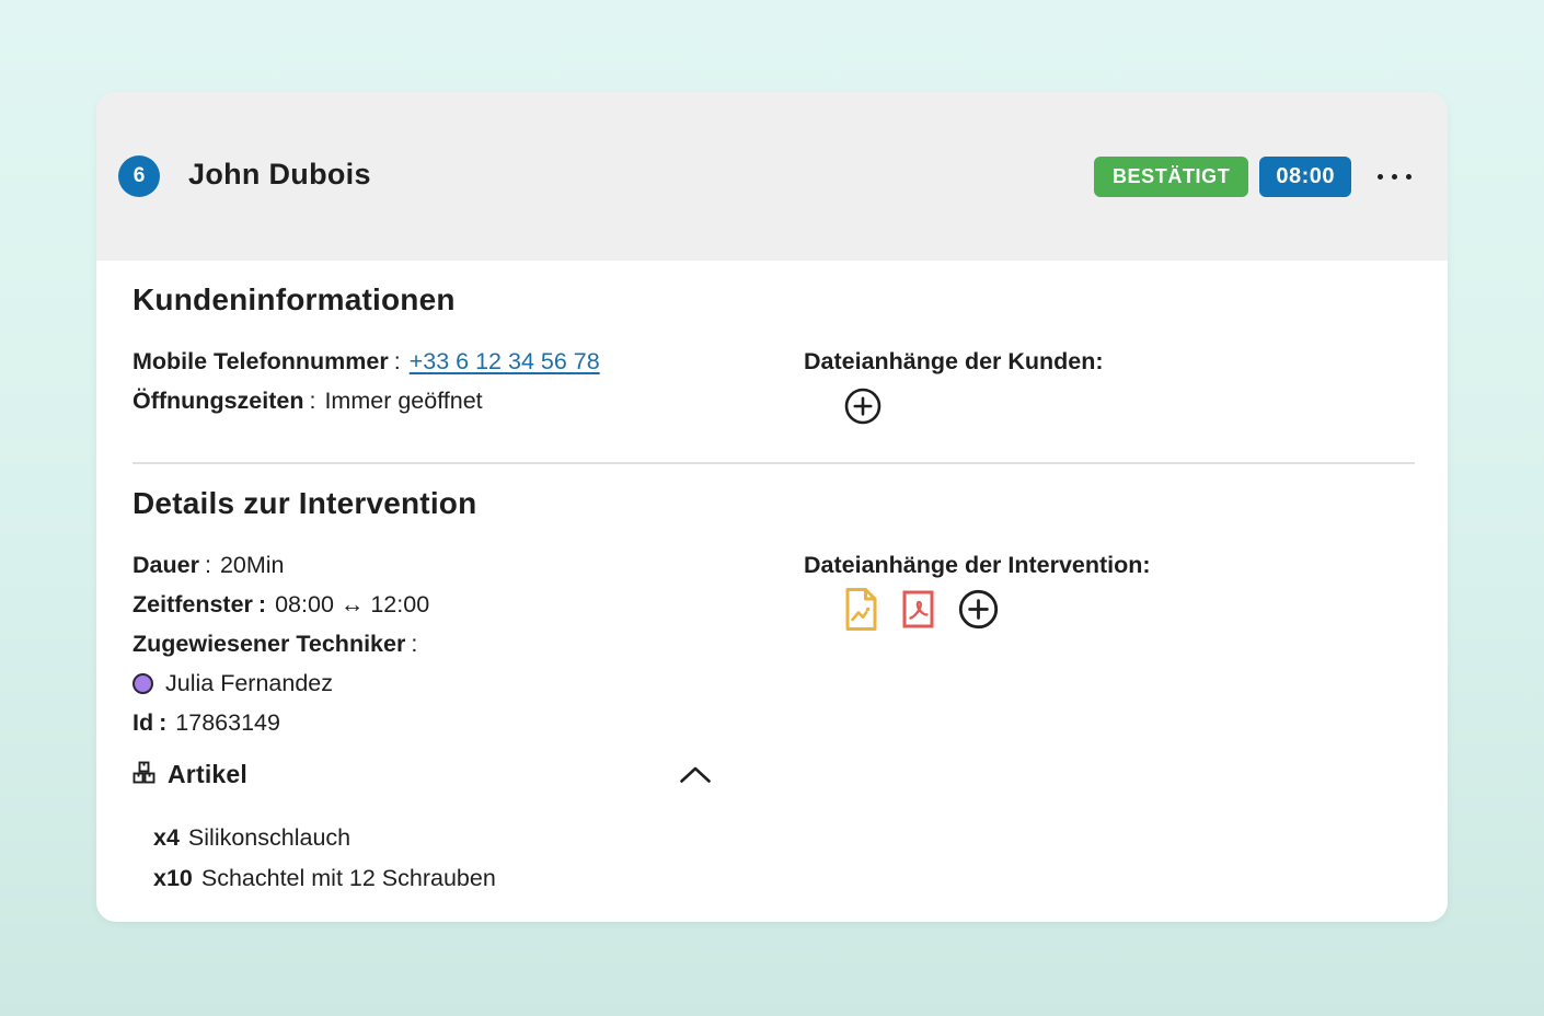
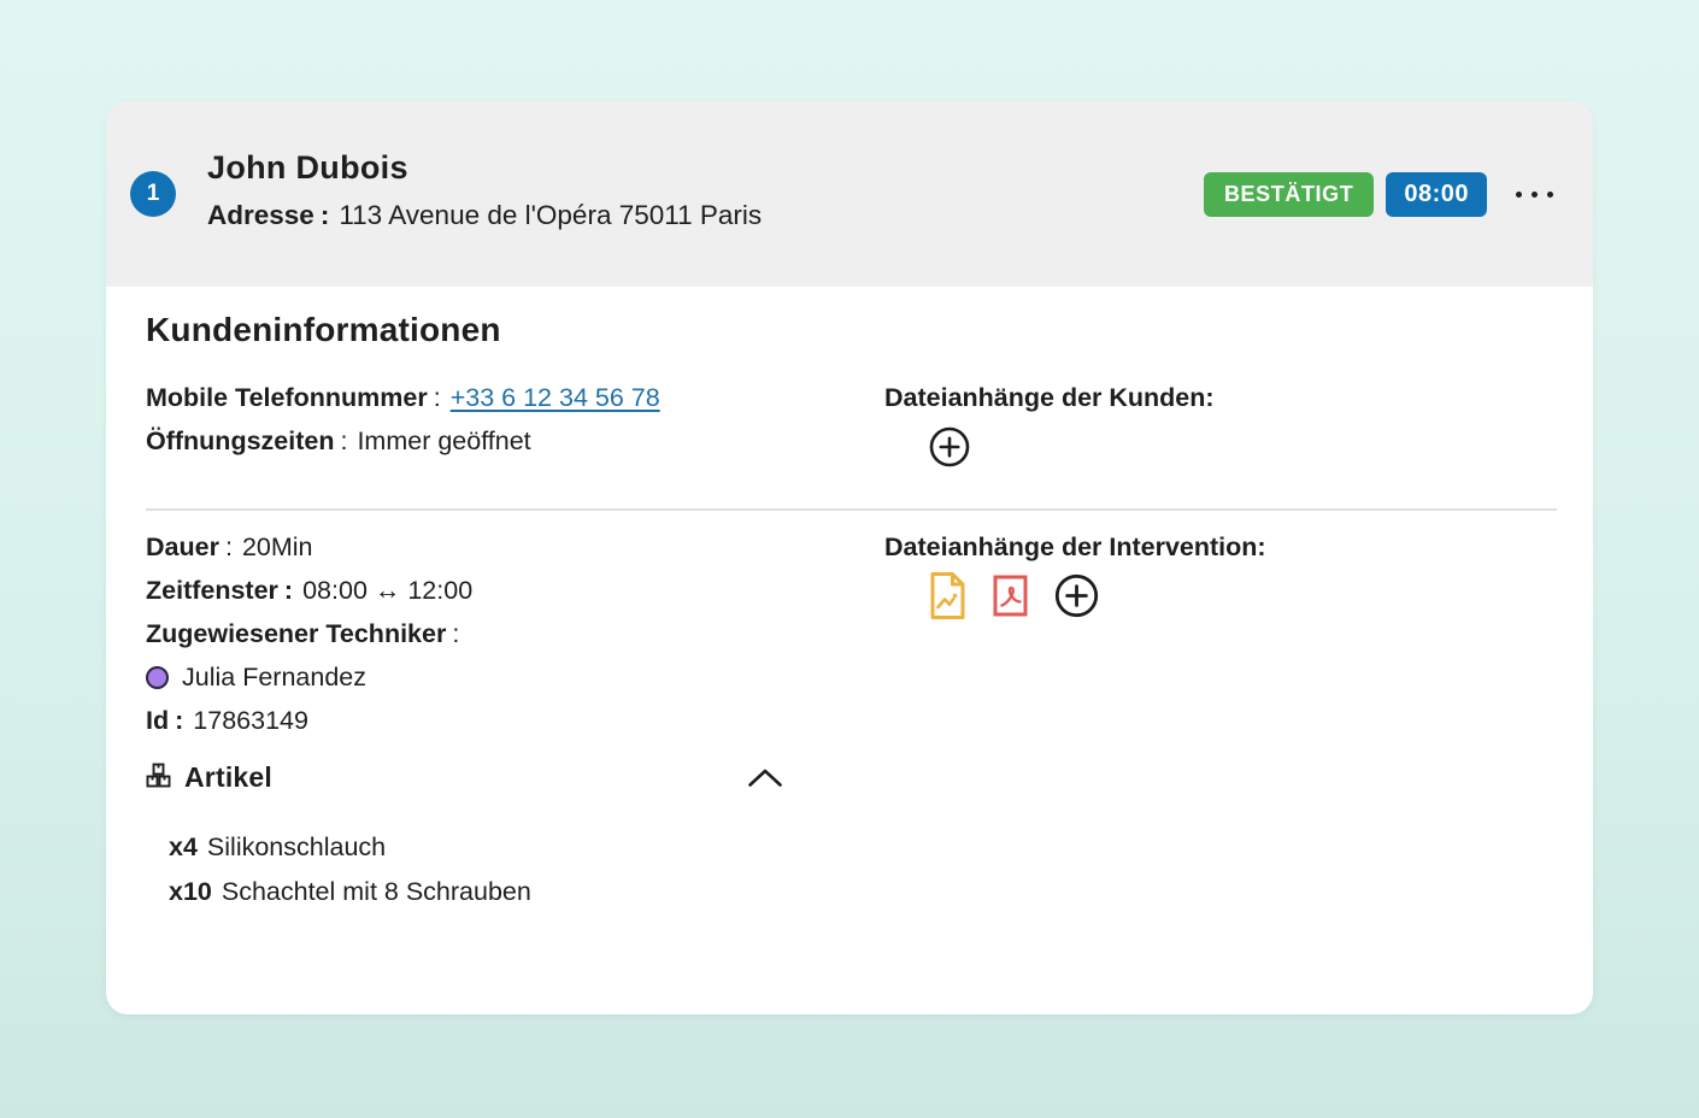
- 6
+ 1
  John Dubois
+ Adresse : 113 Avenue de l'Opéra 75011 Paris
  BESTÄTIGT
  08:00
  Kundeninformationen
  Mobile Telefonnummer : +33 6 12 34 56 78
  Öffnungszeiten : Immer geöffnet
  Dateianhänge der Kunden:
- Details zur Intervention
  Dauer : 20Min
  Zeitfenster : 08:00 ↔ 12:00
  Zugewiesener Techniker :
  Julia Fernandez
  Id : 17863149
  Dateianhänge der Intervention:
  Artikel
  x4 Silikonschlauch
- x10 Schachtel mit 12 Schrauben
+ x10 Schachtel mit 8 Schrauben
